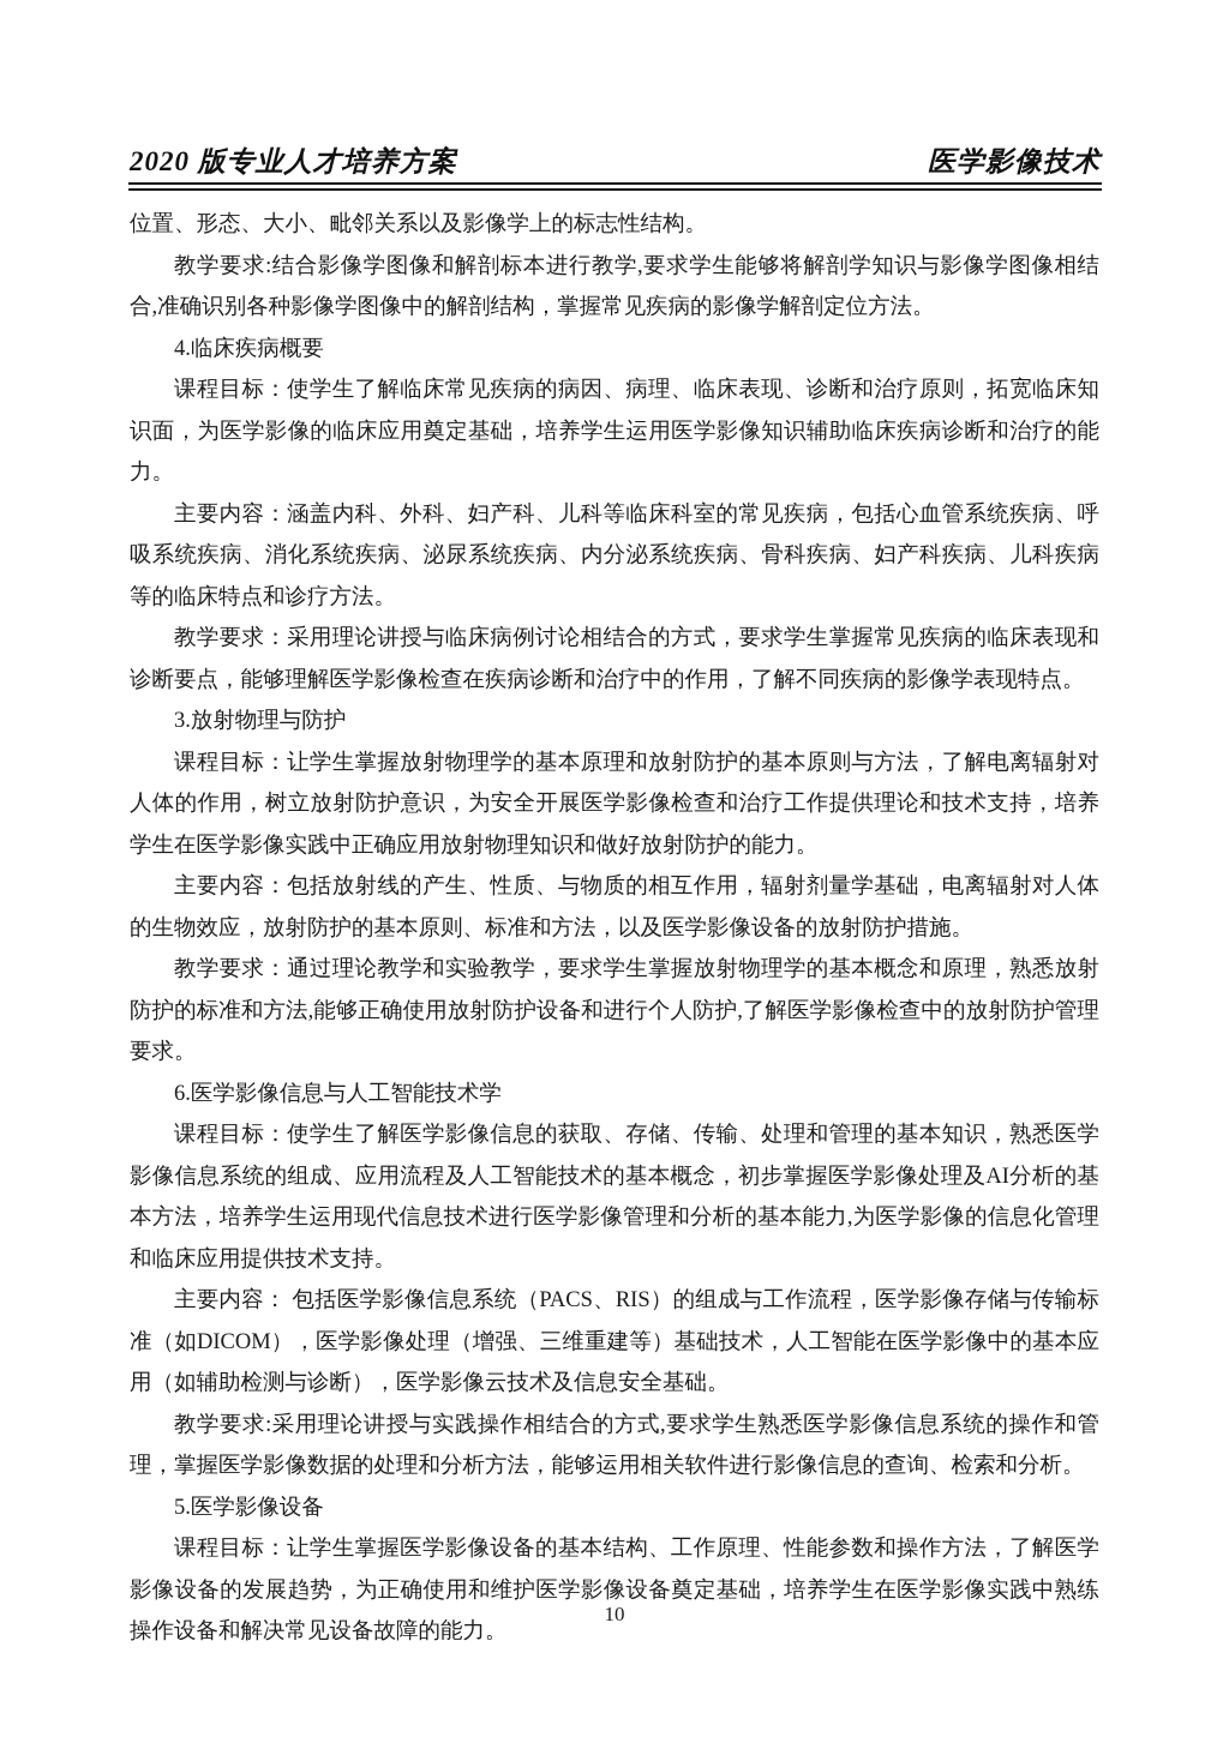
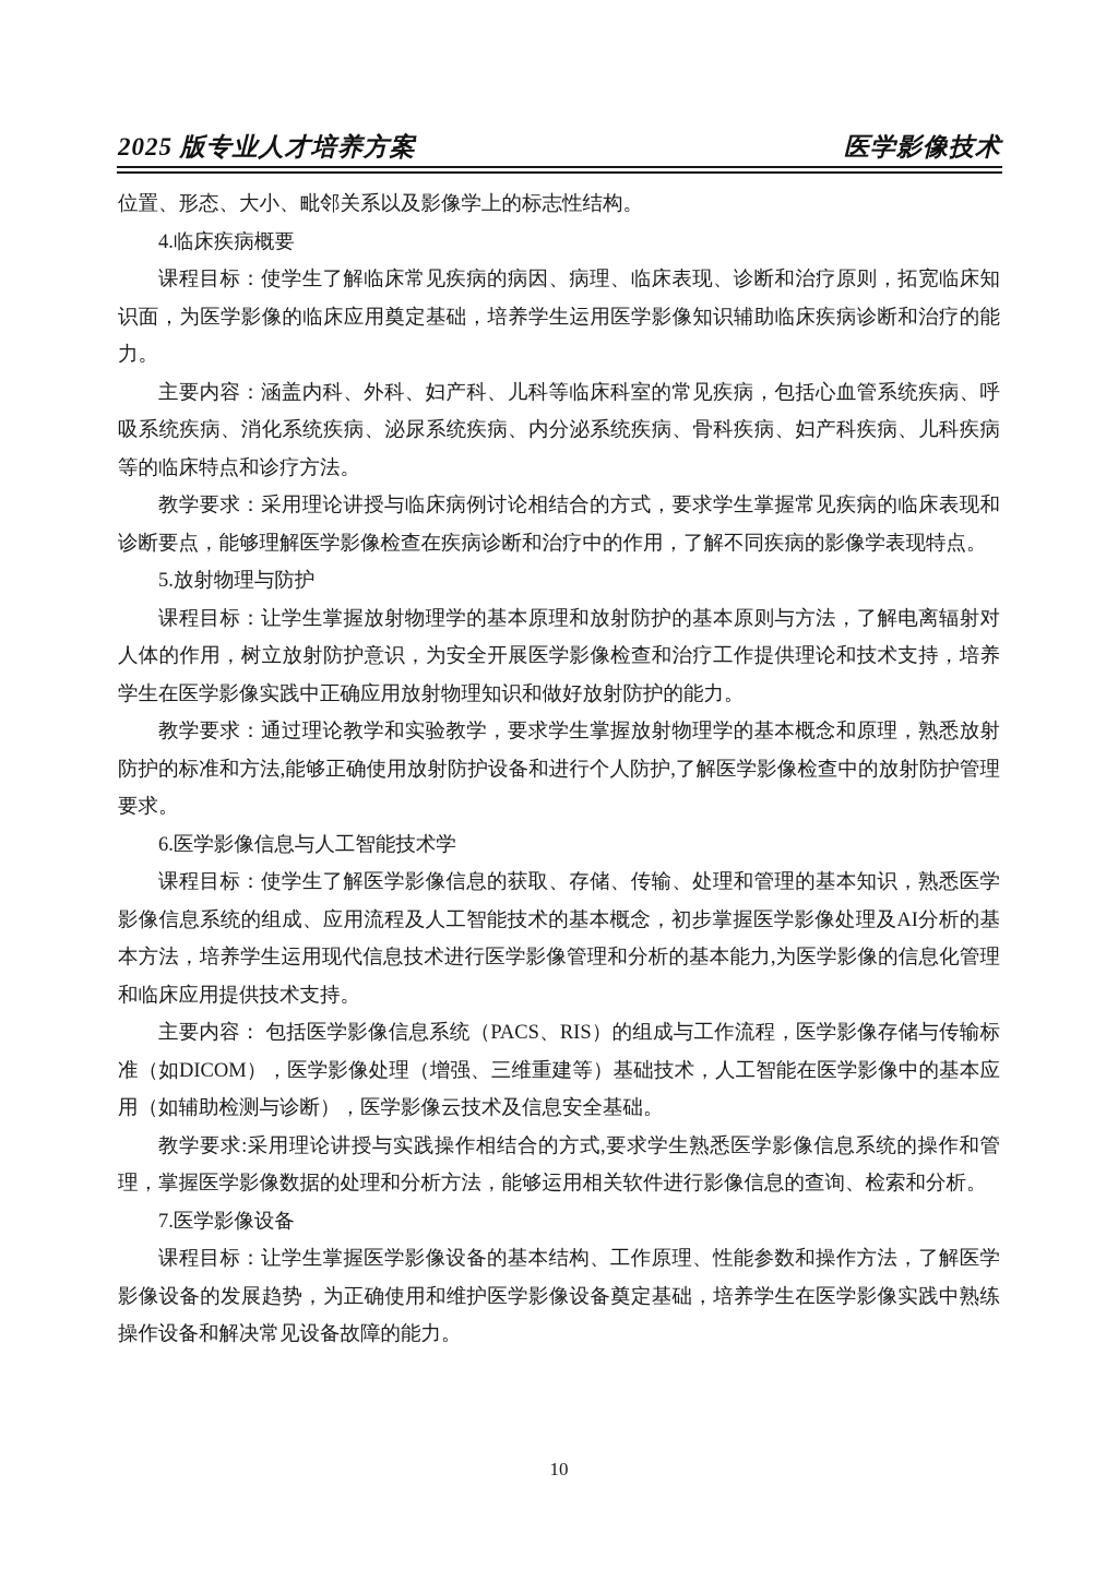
- 2020 版专业人才培养方案
+ 2025 版专业人才培养方案
  医学影像技术
  位置、形态、大小、毗邻关系以及影像学上的标志性结构。
- 教学要求:结合影像学图像和解剖标本进行教学,要求学生能够将解剖学知识与影像学图像相结合,准确识别各种影像学图像中的解剖结构，掌握常见疾病的影像学解剖定位方法。
  4.临床疾病概要
  课程目标：使学生了解临床常见疾病的病因、病理、临床表现、诊断和治疗原则，拓宽临床知识面，为医学影像的临床应用奠定基础，培养学生运用医学影像知识辅助临床疾病诊断和治疗的能力。
  主要内容：涵盖内科、外科、妇产科、儿科等临床科室的常见疾病，包括心血管系统疾病、呼吸系统疾病、消化系统疾病、泌尿系统疾病、内分泌系统疾病、骨科疾病、妇产科疾病、儿科疾病等的临床特点和诊疗方法。
  教学要求：采用理论讲授与临床病例讨论相结合的方式，要求学生掌握常见疾病的临床表现和诊断要点，能够理解医学影像检查在疾病诊断和治疗中的作用，了解不同疾病的影像学表现特点。
- 3.放射物理与防护
+ 5.放射物理与防护
  课程目标：让学生掌握放射物理学的基本原理和放射防护的基本原则与方法，了解电离辐射对人体的作用，树立放射防护意识，为安全开展医学影像检查和治疗工作提供理论和技术支持，培养学生在医学影像实践中正确应用放射物理知识和做好放射防护的能力。
- 主要内容：包括放射线的产生、性质、与物质的相互作用，辐射剂量学基础，电离辐射对人体的生物效应，放射防护的基本原则、标准和方法，以及医学影像设备的放射防护措施。
  教学要求：通过理论教学和实验教学，要求学生掌握放射物理学的基本概念和原理，熟悉放射防护的标准和方法,能够正确使用放射防护设备和进行个人防护,了解医学影像检查中的放射防护管理要求。
  6.医学影像信息与人工智能技术学
  课程目标：使学生了解医学影像信息的获取、存储、传输、处理和管理的基本知识，熟悉医学影像信息系统的组成、应用流程及人工智能技术的基本概念，初步掌握医学影像处理及AI分析的基本方法，培养学生运用现代信息技术进行医学影像管理和分析的基本能力,为医学影像的信息化管理和临床应用提供技术支持。
  主要内容： 包括医学影像信息系统（PACS、RIS）的组成与工作流程，医学影像存储与传输标准（如DICOM），医学影像处理（增强、三维重建等）基础技术，人工智能在医学影像中的基本应用（如辅助检测与诊断），医学影像云技术及信息安全基础。
  教学要求:采用理论讲授与实践操作相结合的方式,要求学生熟悉医学影像信息系统的操作和管理，掌握医学影像数据的处理和分析方法，能够运用相关软件进行影像信息的查询、检索和分析。
- 5.医学影像设备
+ 7.医学影像设备
  课程目标：让学生掌握医学影像设备的基本结构、工作原理、性能参数和操作方法，了解医学影像设备的发展趋势，为正确使用和维护医学影像设备奠定基础，培养学生在医学影像实践中熟练操作设备和解决常见设备故障的能力。
  10
